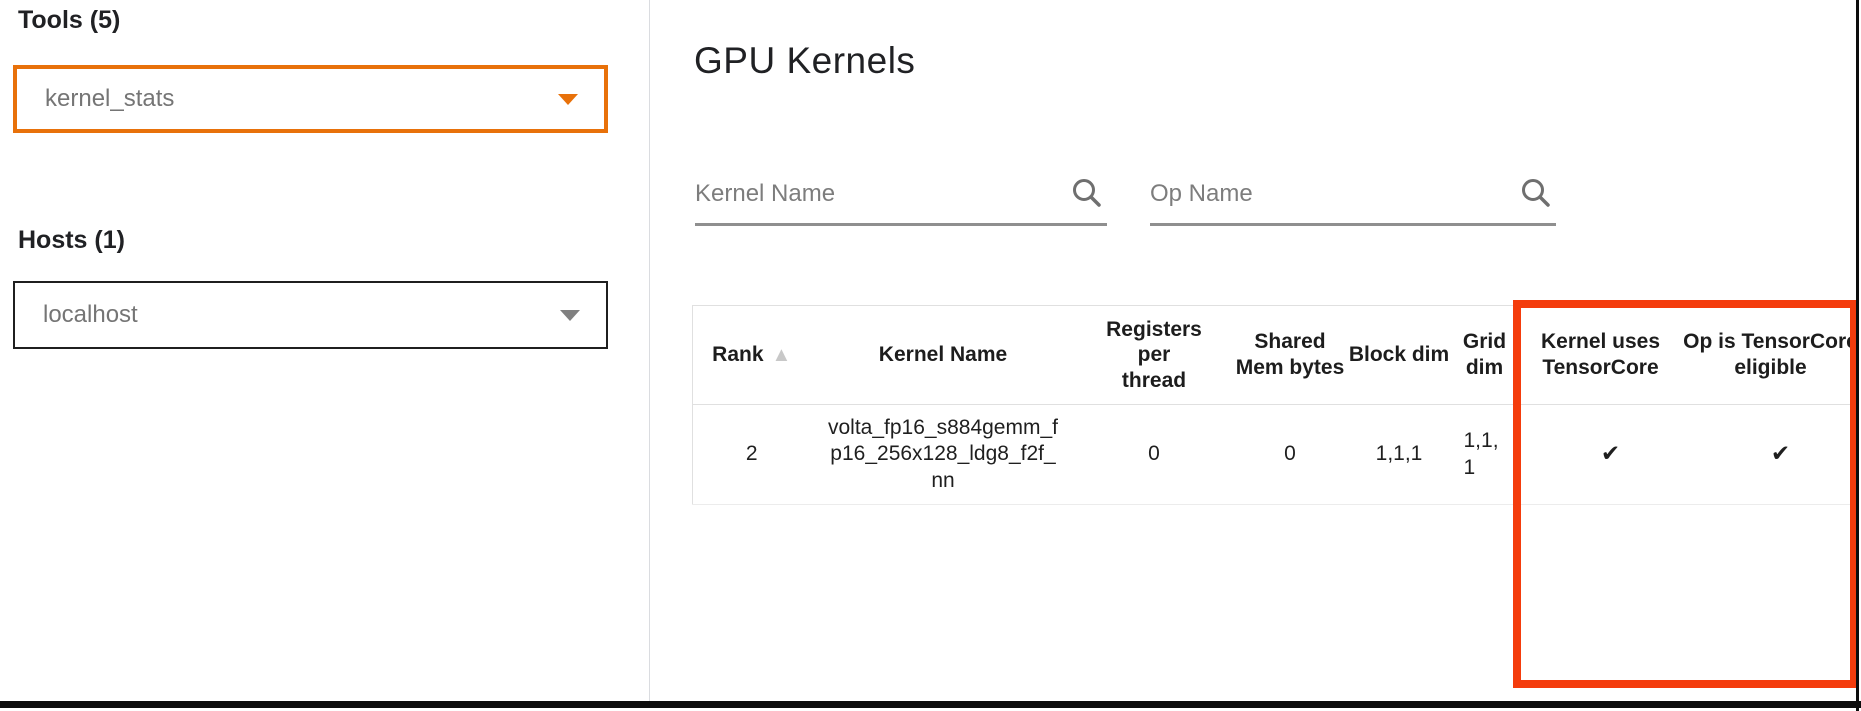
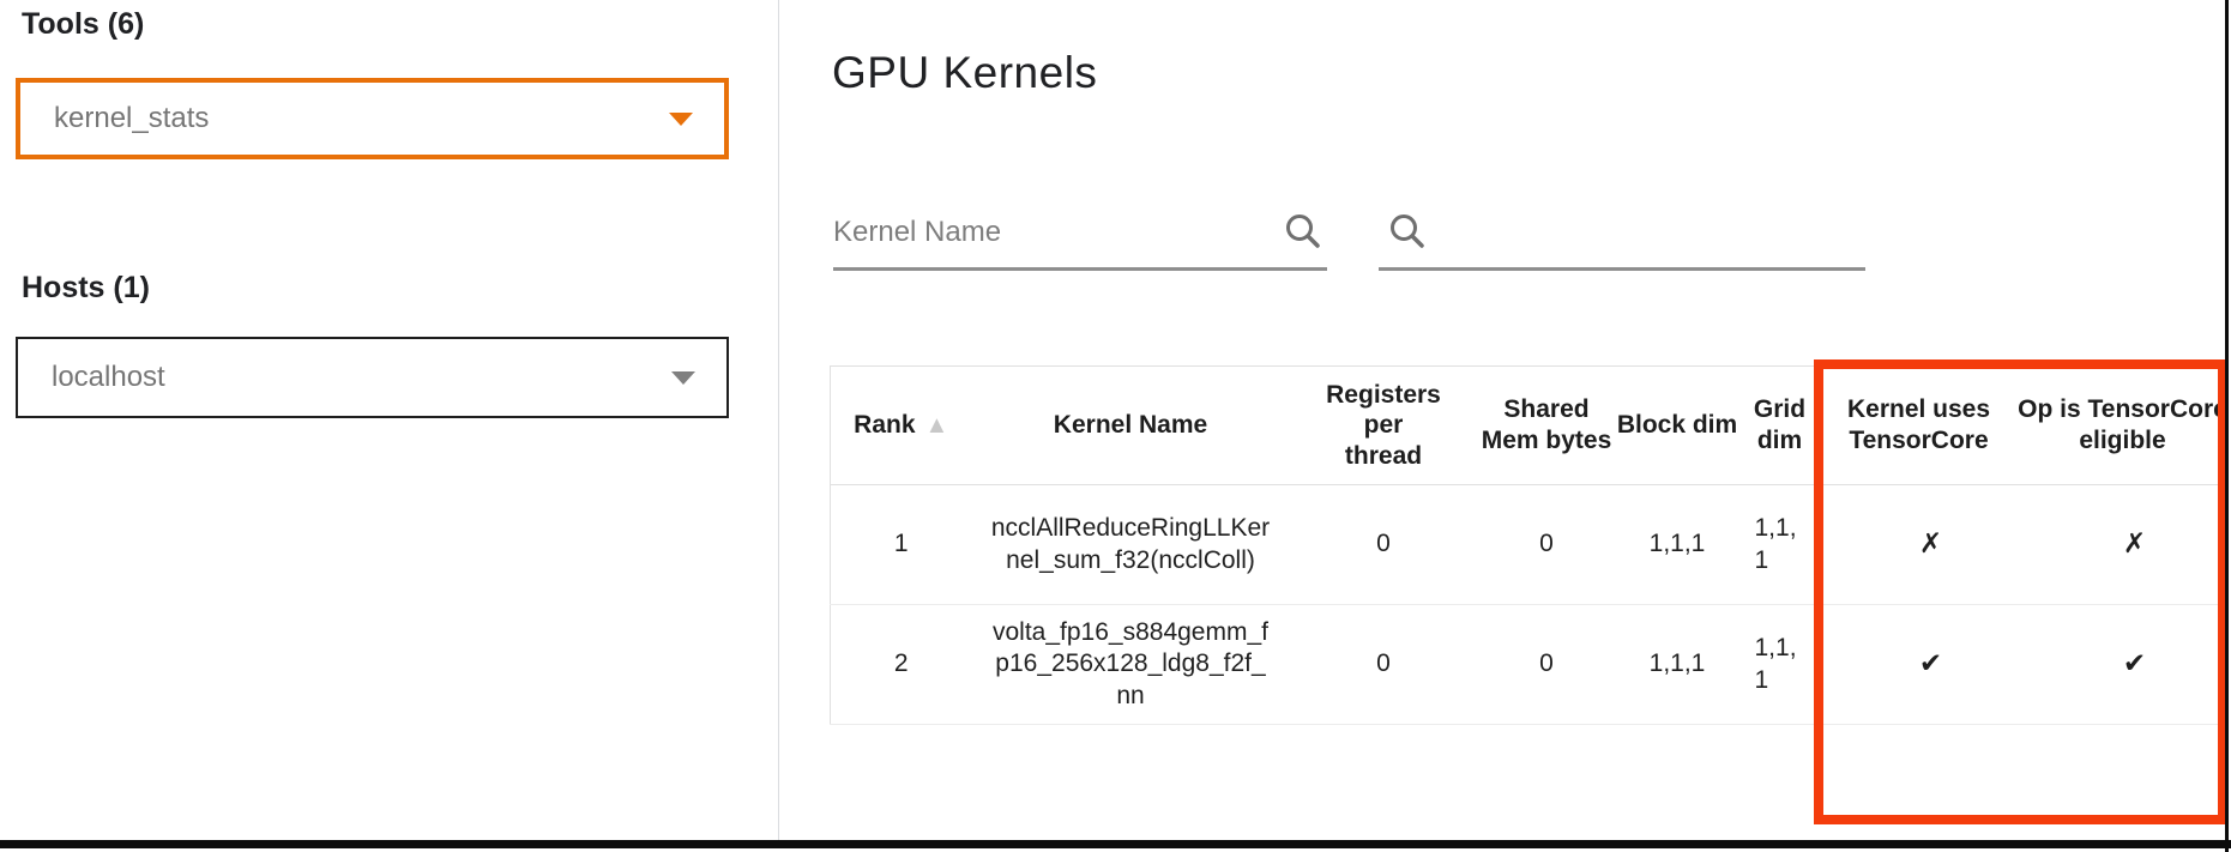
- Tools (5)
+ Tools (6)
  kernel_stats
  Hosts (1)
  localhost
  GPU Kernels
  Kernel Name
- Op Name
  Rank ▲	Kernel Name	Registers per thread	Shared Mem bytes	Block dim	Grid dim	Kernel uses TensorCore	Op is TensorCore eligible
+ 1	ncclAllReduceRingLLKernel_sum_f32(ncclColl)	0	0	1,1,1	1,1,1	✗	✗
  2	volta_fp16_s884gemm_fp16_256x128_ldg8_f2f_nn	0	0	1,1,1	1,1,1	✔	✔
